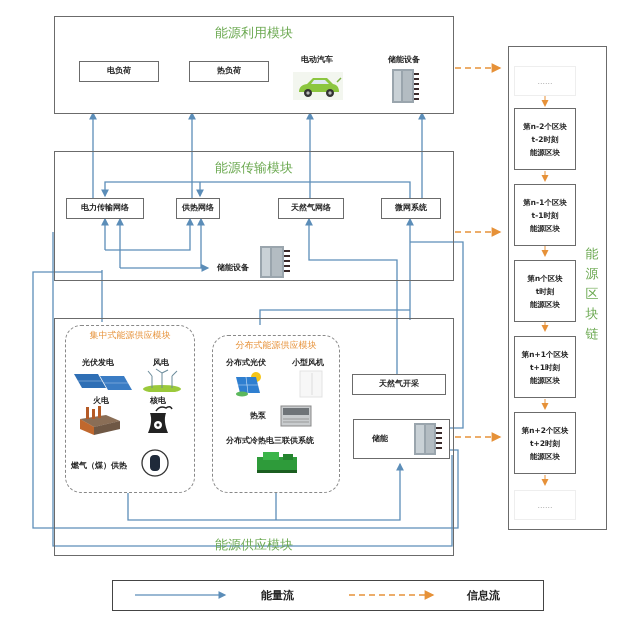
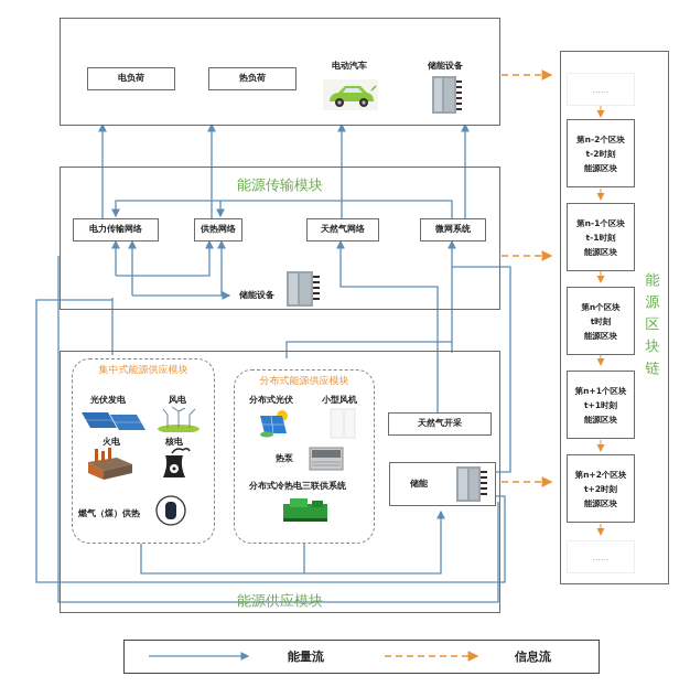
- 能源利用模块
  电负荷
  热负荷
  电动汽车
  储能设备
  能源传输模块
  电力传输网络
  供热网络
  天然气网络
  微网系统
  储能设备
  能源供应模块
  集中式能源供应模块
  光伏发电
  风电
  火电
  核电
  燃气（煤）供热
  分布式能源供应模块
  分布式光伏
  小型风机
  热泵
  分布式冷热电三联供系统
  天然气开采
  储能
  ……
  第n-2个区块
  t-2时刻
  能源区块
  第n-1个区块
  t-1时刻
  能源区块
  第n个区块
  t时刻
  能源区块
  第n+1个区块
  t+1时刻
  能源区块
  第n+2个区块
  t+2时刻
  能源区块
  ……
  能
  源
  区
  块
  链
  能量流
  信息流
